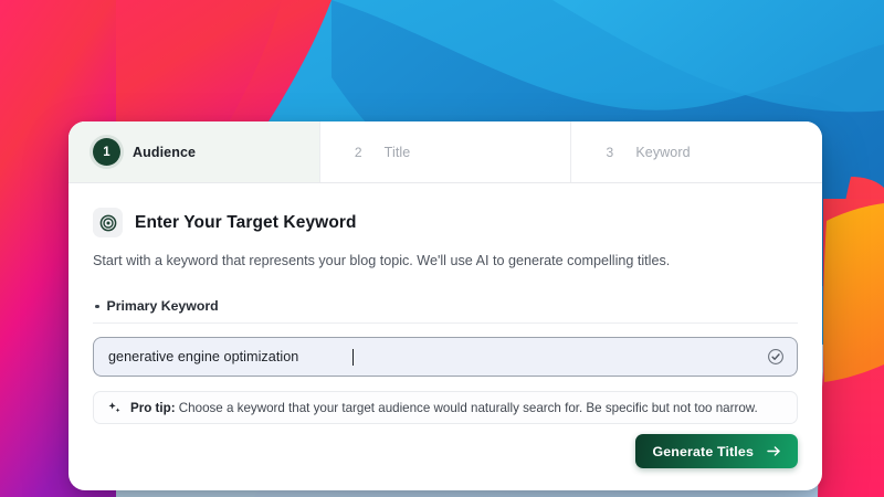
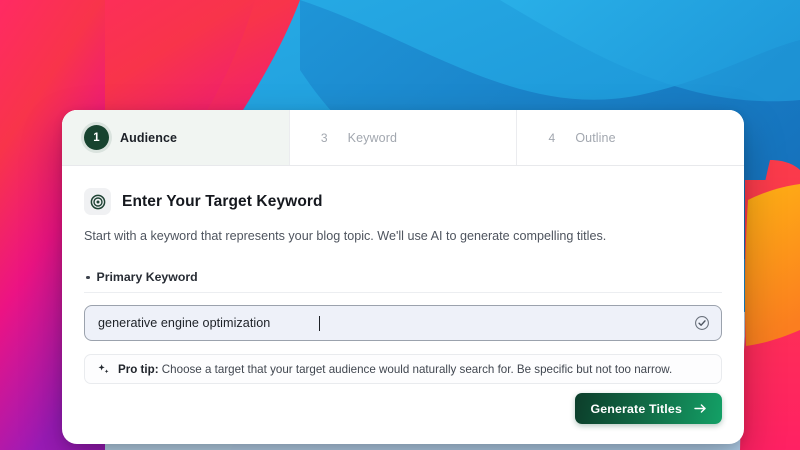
  1
  Audience
- 2
- Title
  3
  Keyword
+ 4
+ Outline
  Enter Your Target Keyword
  Start with a keyword that represents your blog topic. We'll use AI to generate compelling titles.
  Primary Keyword
  generative engine optimization
- Pro tip: Choose a keyword that your target audience would naturally search for. Be specific but not too narrow.
+ Pro tip: Choose a target that your target audience would naturally search for. Be specific but not too narrow.
  Generate Titles
